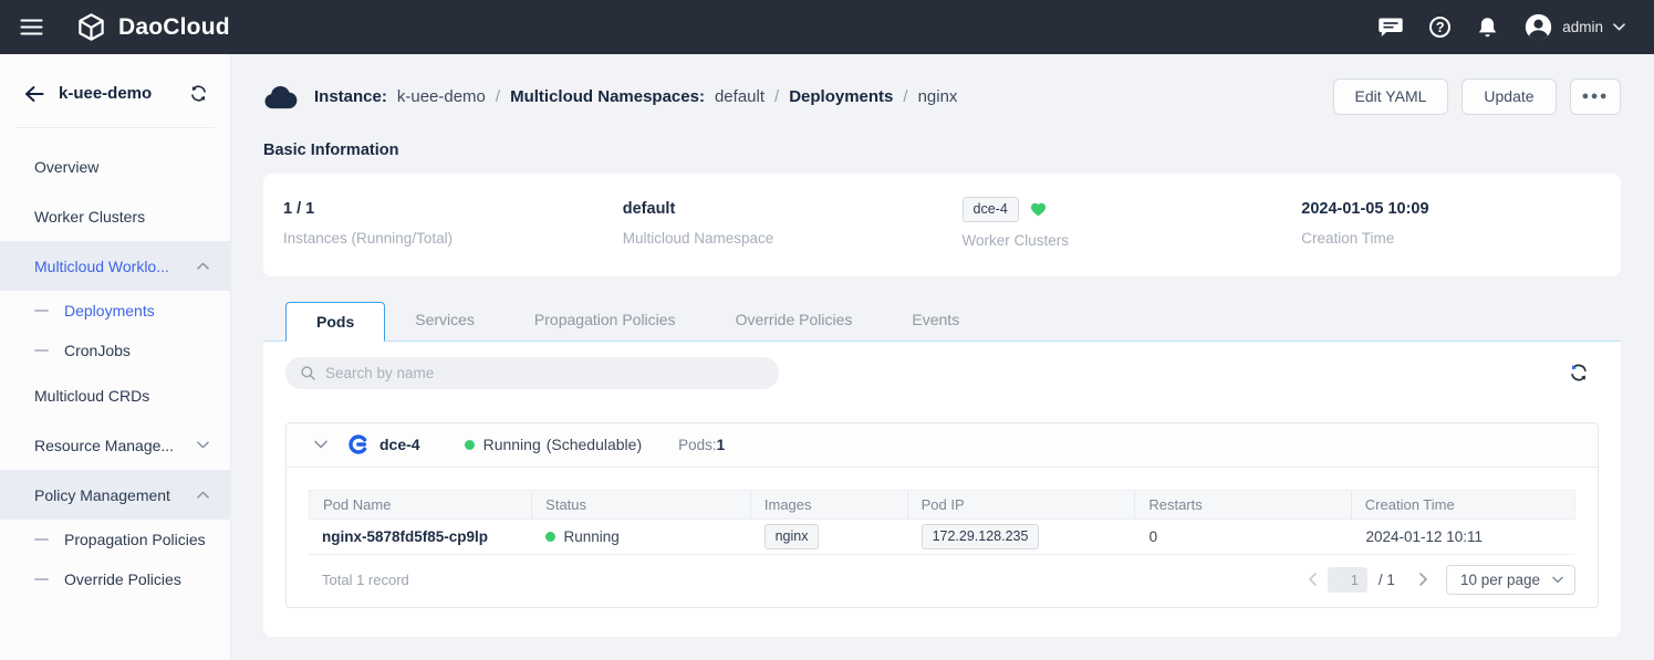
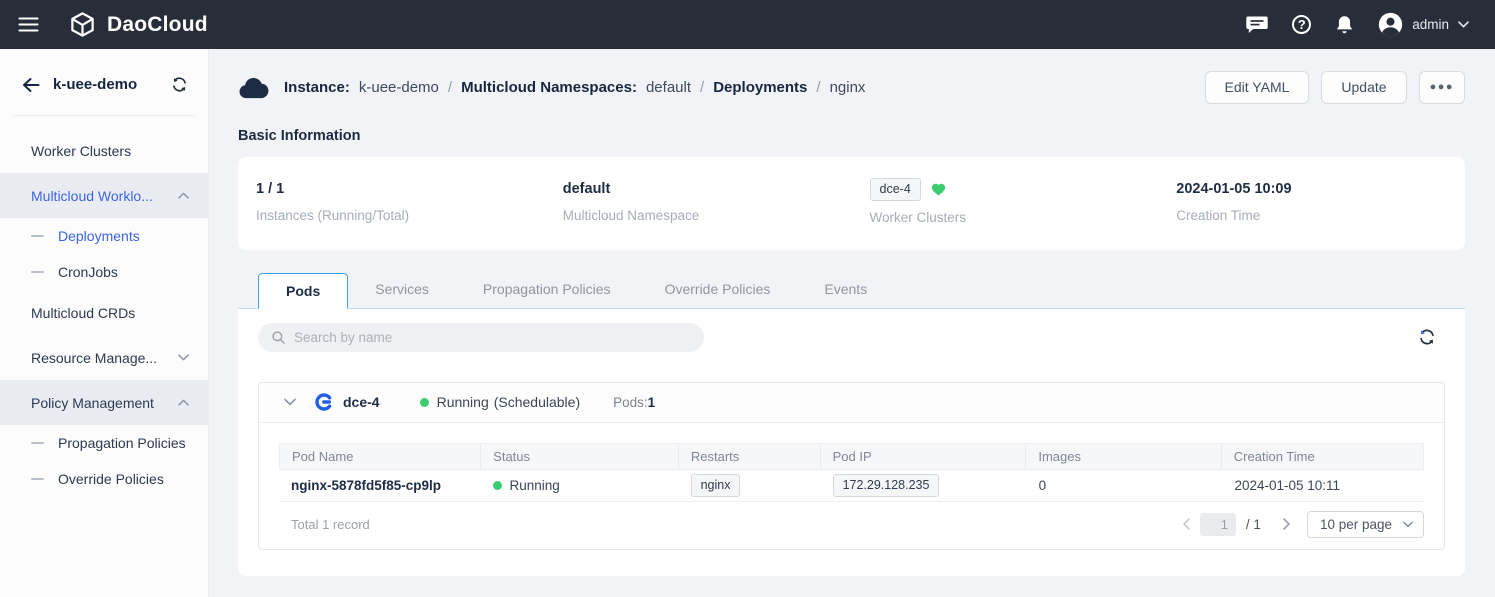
  DaoCloud
  ?
  admin
  k-uee-demo
- Overview
  Worker Clusters
  Multicloud Worklo...
  Deployments
  CronJobs
  Multicloud CRDs
  Resource Manage...
  Policy Management
  Propagation Policies
  Override Policies
  Instance:
  k-uee-demo
  /
  Multicloud Namespaces:
  default
  /
  Deployments
  /
  nginx
  Edit YAML
  Update
  ●●●
  Basic Information
  1 / 1
  Instances (Running/Total)
  default
  Multicloud Namespace
  dce-4
  Worker Clusters
  2024-01-05 10:09
  Creation Time
  Pods
  Services
  Propagation Policies
  Override Policies
  Events
  Search by name
  dce-4
  Running
  (Schedulable)
  Pods:1
  Pod Name
  Status
- Images
+ Restarts
  Pod IP
- Restarts
+ Images
  Creation Time
  nginx-5878fd5f85-cp9lp
  Running
  nginx
  172.29.128.235
  0
- 2024-01-12 10:11
+ 2024-01-05 10:11
  Total 1 record
  1
  / 1
  10 per page
